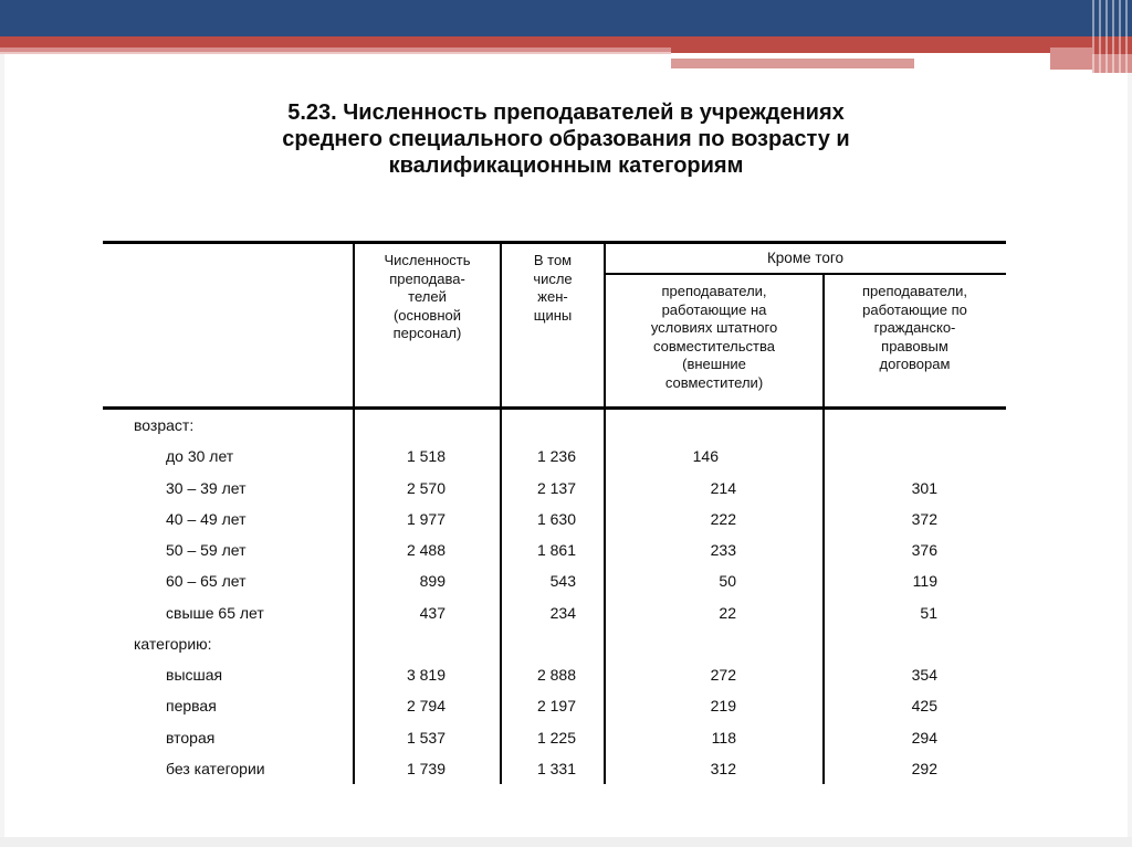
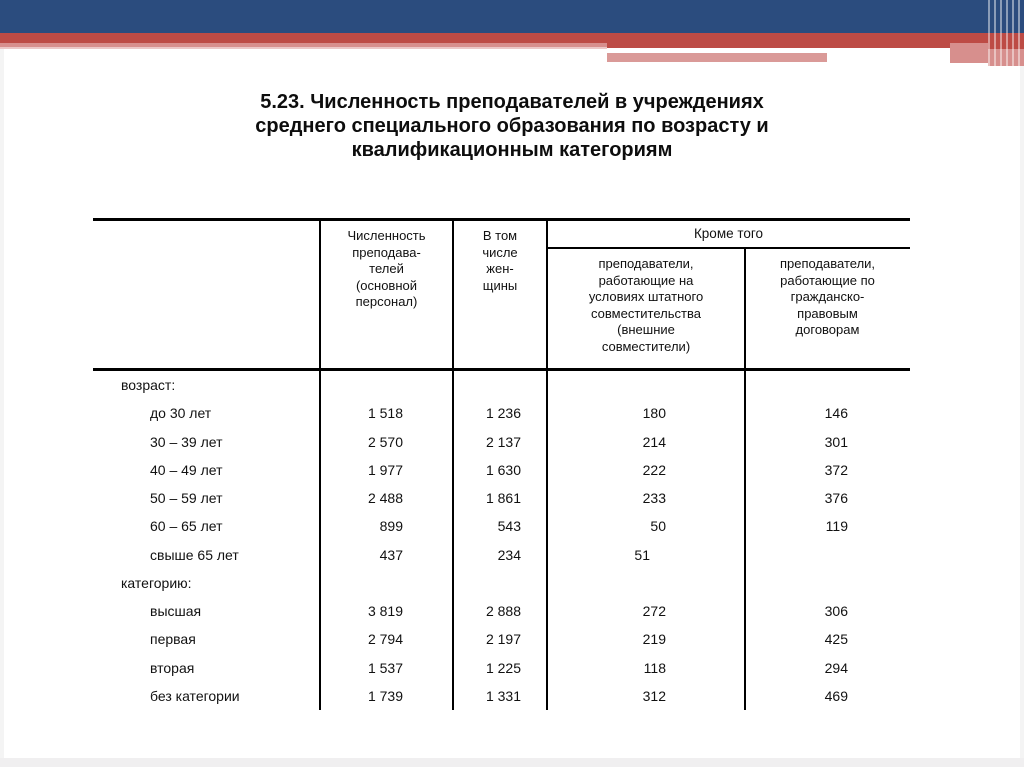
  5.23. Численность преподавателей в учреждениях
  среднего специального образования по возрасту и
  квалификационным категориям
  Численность
  преподава-
  телей
  (основной
  персонал)
  В том
  числе
  жен-
  щины
  Кроме того
  преподаватели,
  работающие на
  условиях штатного
  совместительства
  (внешние
  совместители)
  преподаватели,
  работающие по
  гражданско-
  правовым
  договорам
  возраст:
  до 30 лет
  1 518
  1 236
+ 180
  146
  30 – 39 лет
  2 570
  2 137
  214
  301
  40 – 49 лет
  1 977
  1 630
  222
  372
  50 – 59 лет
  2 488
  1 861
  233
  376
  60 – 65 лет
  899
  543
  50
  119
  свыше 65 лет
  437
  234
- 22
  51
  категорию:
  высшая
  3 819
  2 888
  272
- 354
+ 306
  первая
  2 794
  2 197
  219
  425
  вторая
  1 537
  1 225
  118
  294
  без категории
  1 739
  1 331
  312
- 292
+ 469
